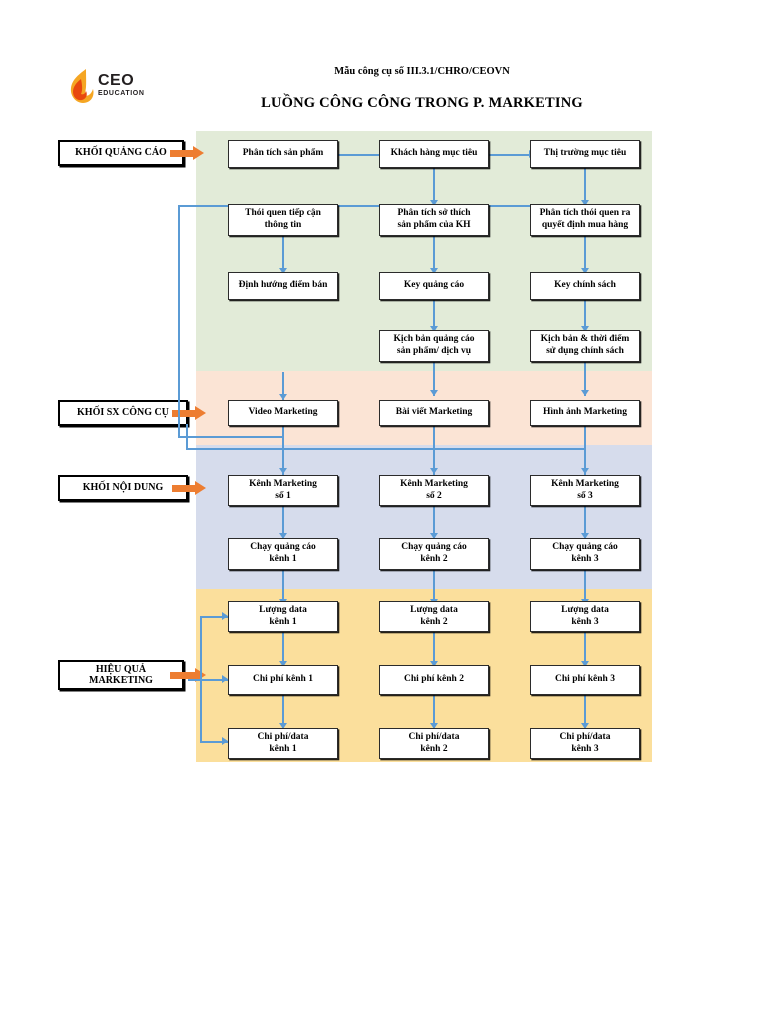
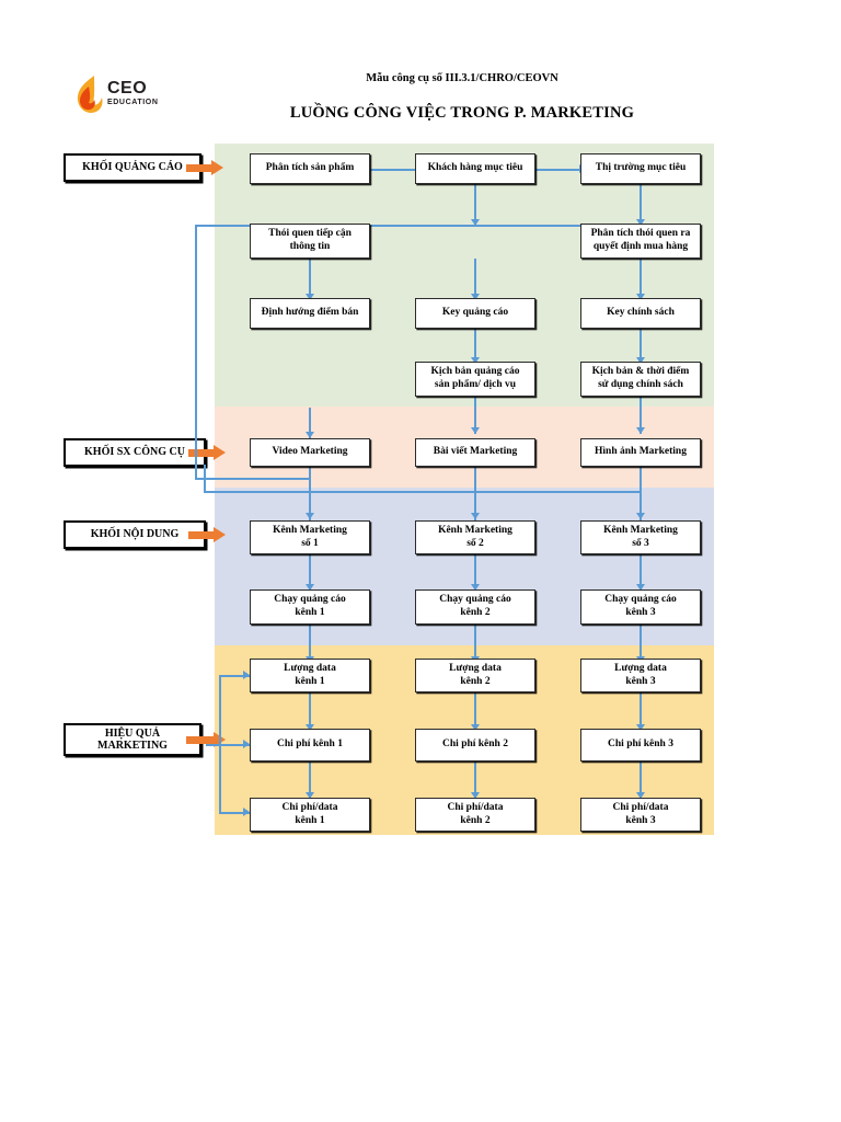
  CEO
  Mẫu công cụ số III.3.1/CHRO/CEOVN
- LUỒNG CÔNG CÔNG TRONG P. MARKETING
+ LUỒNG CÔNG VIỆC TRONG P. MARKETING
  KHỐI QUẢNG CÁO
  KHỐI SX CÔNG CỤ
  KHỐI NỘI DUNG
  HIỆU QUẢ
  MARKETING
  Phân tích sản phẩm
  Khách hàng mục tiêu
  Thị trường mục tiêu
  Thói quen tiếp cận
  thông tin
- Phân tích sở thích
- sản phẩm của KH
  Phân tích thói quen ra
  quyết định mua hàng
  Định hướng điểm bán
  Key quảng cáo
  Key chính sách
  Kịch bản quảng cáo
  sản phẩm/ dịch vụ
  Kịch bản & thời điểm
  sử dụng chính sách
  Video Marketing
  Bài viết Marketing
  Hình ảnh Marketing
  Kênh Marketing
  số 1
  Kênh Marketing
  số 2
  Kênh Marketing
  số 3
  Chạy quảng cáo
  kênh 1
  Chạy quảng cáo
  kênh 2
  Chạy quảng cáo
  kênh 3
  Lượng data
  kênh 1
  Lượng data
  kênh 2
  Lượng data
  kênh 3
  Chi phí kênh 1
  Chi phí kênh 2
  Chi phí kênh 3
  Chi phí/data
  kênh 1
  Chi phí/data
  kênh 2
  Chi phí/data
  kênh 3
